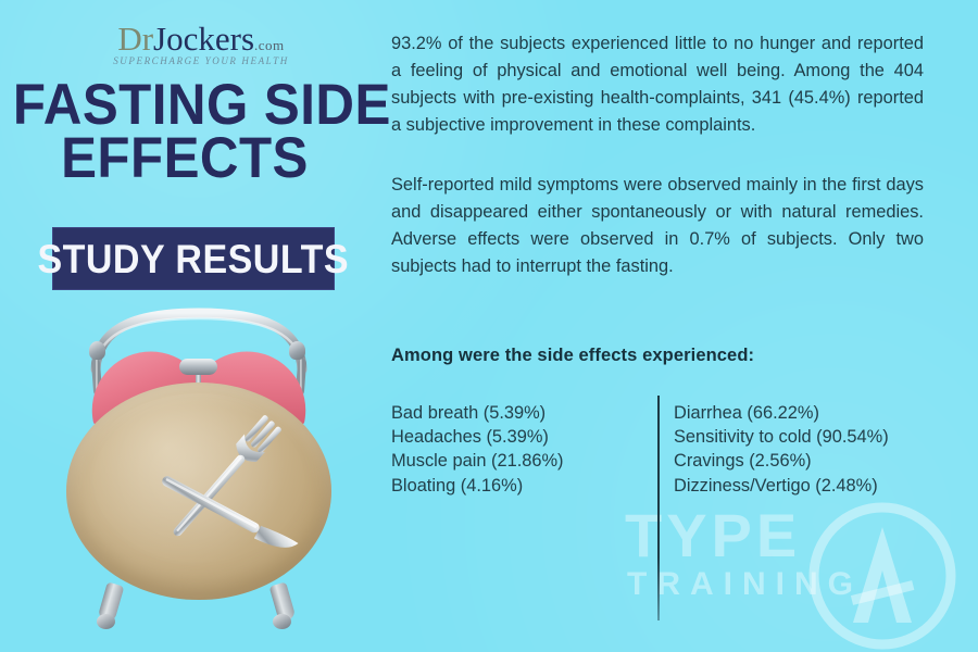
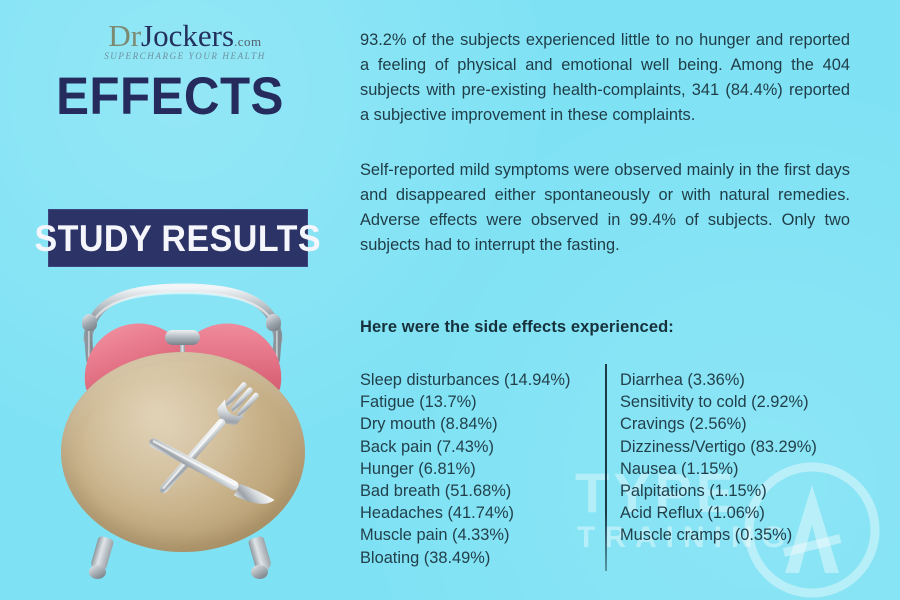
  TYPE
  TRAINING
  DrJockers.com
  SUPERCHARGE YOUR HEALTH
- FASTING SIDE
  EFFECTS
  STUDY RESULTS
- 93.2% of the subjects experienced little to no hunger and reported a feeling of physical and emotional well being. Among the 404 subjects with pre-existing health-complaints, 341 (45.4%) reported a subjective improvement in these complaints.
+ 93.2% of the subjects experienced little to no hunger and reported a feeling of physical and emotional well being. Among the 404 subjects with pre-existing health-complaints, 341 (84.4%) reported a subjective improvement in these complaints.
- Self-reported mild symptoms were observed mainly in the first days and disappeared either spontaneously or with natural remedies. Adverse effects were observed in 0.7% of subjects. Only two subjects had to interrupt the fasting.
+ Self-reported mild symptoms were observed mainly in the first days and disappeared either spontaneously or with natural remedies. Adverse effects were observed in 99.4% of subjects. Only two subjects had to interrupt the fasting.
- Among were the side effects experienced:
+ Here were the side effects experienced:
+ Sleep disturbances (14.94%)
+ Fatigue (13.7%)
+ Dry mouth (8.84%)
+ Back pain (7.43%)
+ Hunger (6.81%)
- Bad breath (5.39%)
+ Bad breath (51.68%)
- Headaches (5.39%)
+ Headaches (41.74%)
- Muscle pain (21.86%)
+ Muscle pain (4.33%)
- Bloating (4.16%)
+ Bloating (38.49%)
- Diarrhea (66.22%)
+ Diarrhea (3.36%)
- Sensitivity to cold (90.54%)
+ Sensitivity to cold (2.92%)
  Cravings (2.56%)
- Dizziness/Vertigo (2.48%)
+ Dizziness/Vertigo (83.29%)
+ Nausea (1.15%)
+ Palpitations (1.15%)
+ Acid Reflux (1.06%)
+ Muscle cramps (0.35%)
